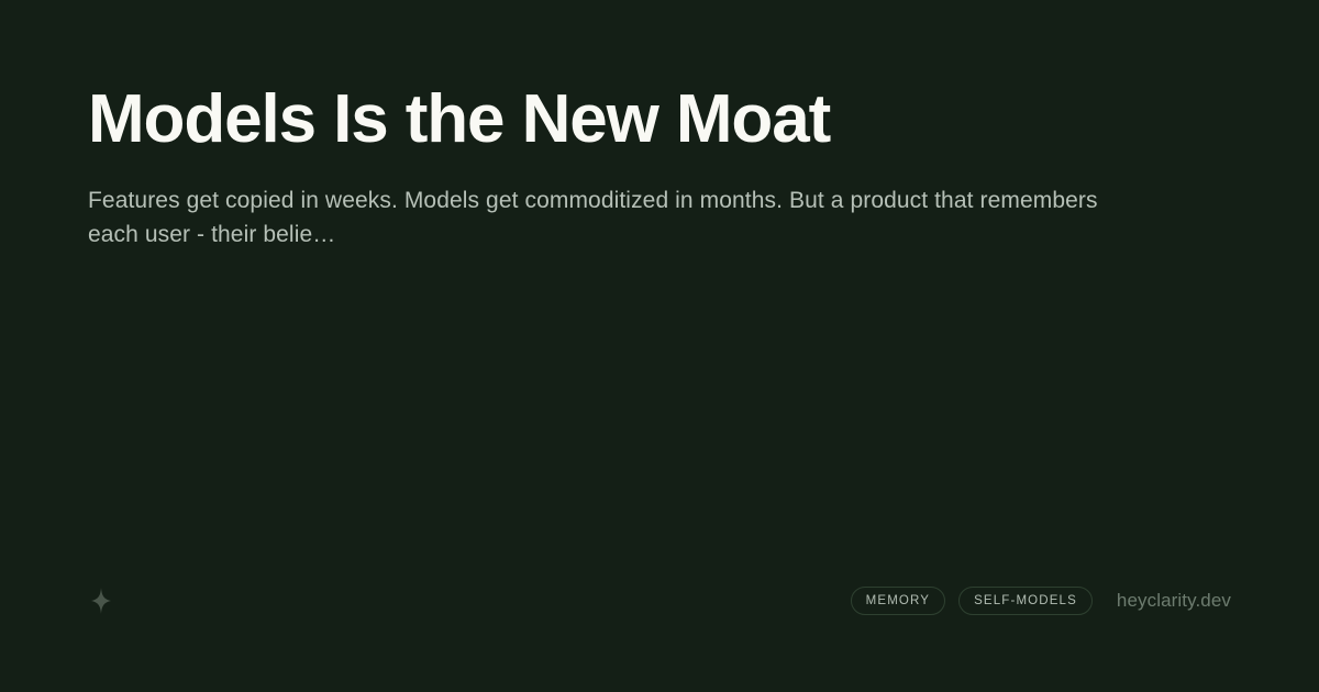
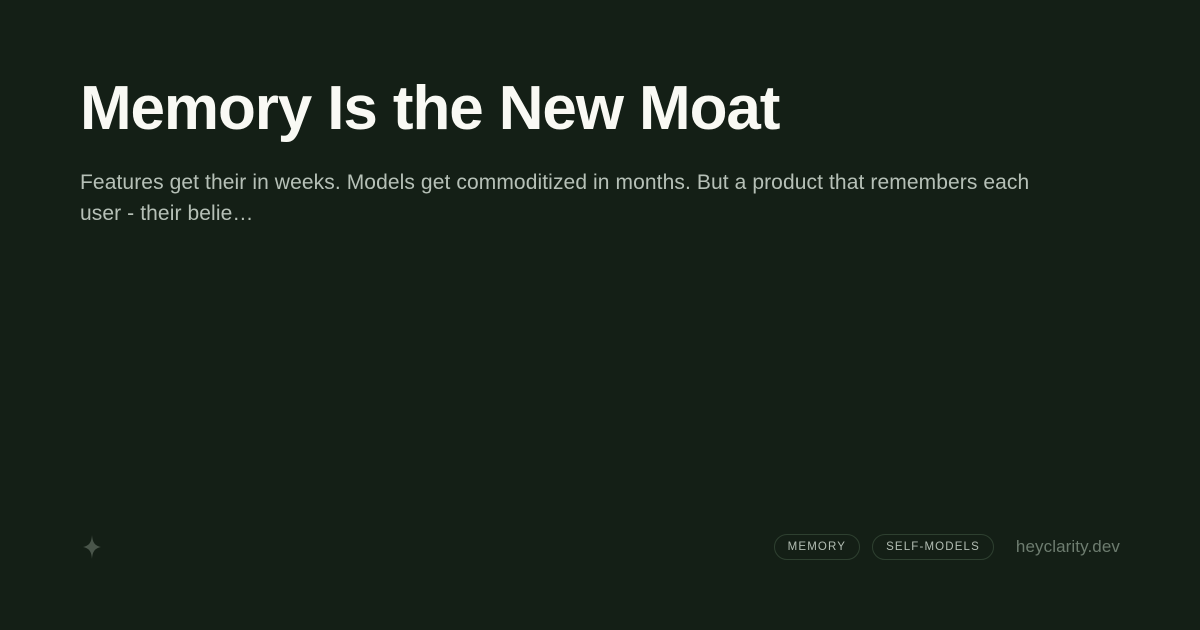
- Models Is the New Moat
+ Memory Is the New Moat
- Features get copied in weeks. Models get commoditized in months. But a product that remembers each user - their belie…
+ Features get their in weeks. Models get commoditized in months. But a product that remembers each user - their belie…
  MEMORY
  SELF-MODELS
  heyclarity.dev
